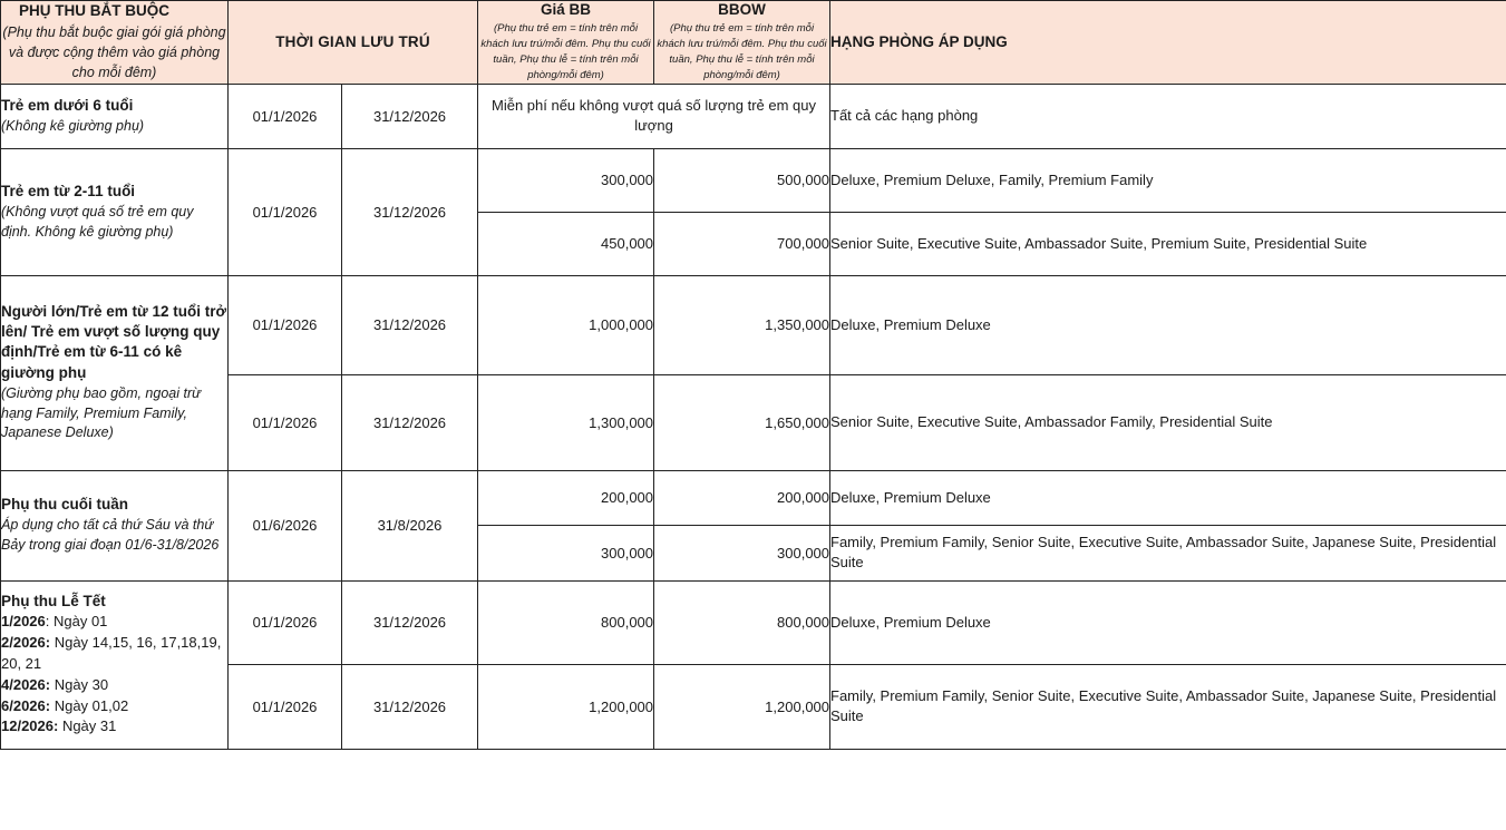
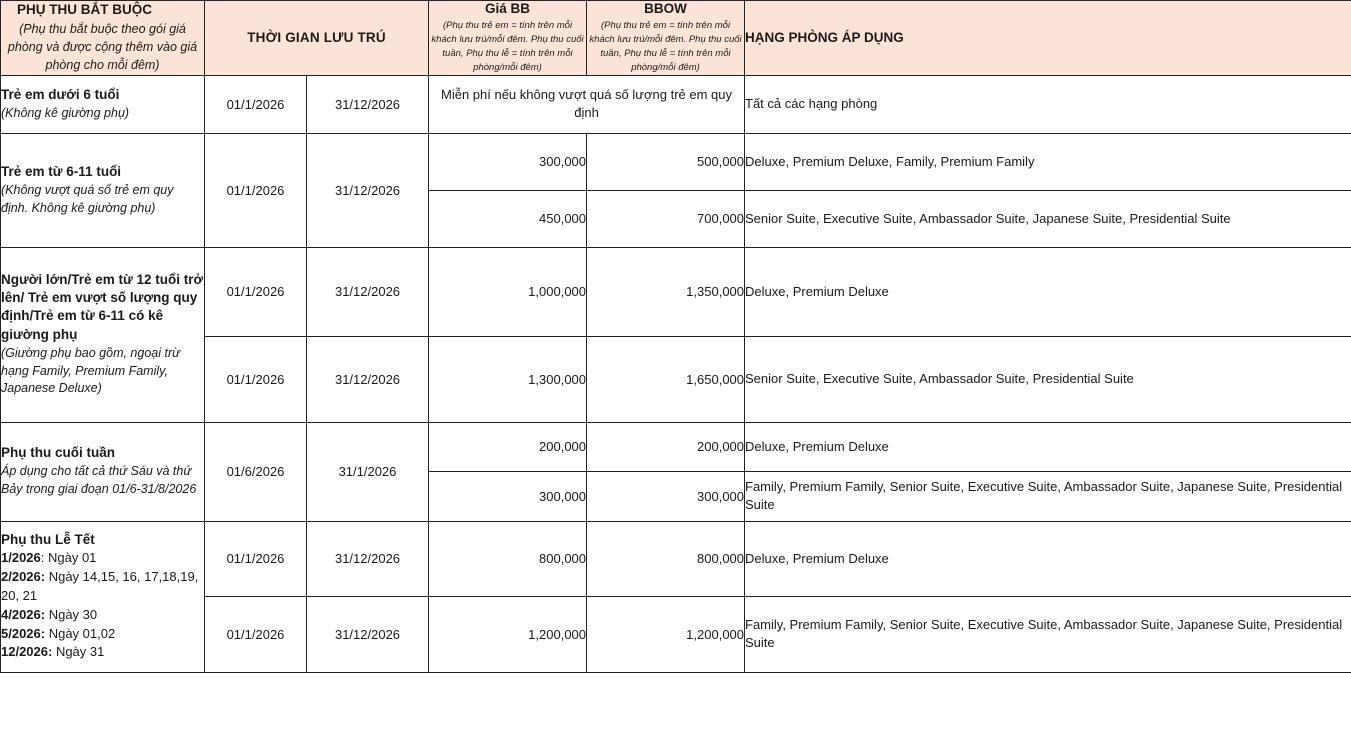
- PHỤ THU BẮT BUỘC (Phụ thu bắt buộc giai gói giá phòng và được cộng thêm vào giá phòng cho mỗi đêm)	THỜI GIAN LƯU TRÚ	Giá BB (Phụ thu trẻ em = tính trên mỗi khách lưu trú/mỗi đêm. Phụ thu cuối tuần, Phụ thu lễ = tính trên mỗi phòng/mỗi đêm)	BBOW (Phụ thu trẻ em = tính trên mỗi khách lưu trú/mỗi đêm. Phụ thu cuối tuần, Phụ thu lễ = tính trên mỗi phòng/mỗi đêm)	HẠNG PHÒNG ÁP DỤNG
+ PHỤ THU BẮT BUỘC (Phụ thu bắt buộc theo gói giá phòng và được cộng thêm vào giá phòng cho mỗi đêm)	THỜI GIAN LƯU TRÚ	Giá BB (Phụ thu trẻ em = tính trên mỗi khách lưu trú/mỗi đêm. Phụ thu cuối tuần, Phụ thu lễ = tính trên mỗi phòng/mỗi đêm)	BBOW (Phụ thu trẻ em = tính trên mỗi khách lưu trú/mỗi đêm. Phụ thu cuối tuần, Phụ thu lễ = tính trên mỗi phòng/mỗi đêm)	HẠNG PHÒNG ÁP DỤNG
- Trẻ em dưới 6 tuổi (Không kê giường phụ)	01/1/2026	31/12/2026	Miễn phí nếu không vượt quá số lượng trẻ em quy lượng	Tất cả các hạng phòng
+ Trẻ em dưới 6 tuổi (Không kê giường phụ)	01/1/2026	31/12/2026	Miễn phí nếu không vượt quá số lượng trẻ em quy định	Tất cả các hạng phòng
- Trẻ em từ 2-11 tuổi (Không vượt quá số trẻ em quy định. Không kê giường phụ)	01/1/2026	31/12/2026	300,000	500,000	Deluxe, Premium Deluxe, Family, Premium Family
+ Trẻ em từ 6-11 tuổi (Không vượt quá số trẻ em quy định. Không kê giường phụ)	01/1/2026	31/12/2026	300,000	500,000	Deluxe, Premium Deluxe, Family, Premium Family
- 450,000	700,000	Senior Suite, Executive Suite, Ambassador Suite, Premium Suite, Presidential Suite
+ 450,000	700,000	Senior Suite, Executive Suite, Ambassador Suite, Japanese Suite, Presidential Suite
  Người lớn/Trẻ em từ 12 tuổi trở lên/ Trẻ em vượt số lượng quy định/Trẻ em từ 6-11 có kê giường phụ (Giường phụ bao gồm, ngoại trừ hạng Family, Premium Family, Japanese Deluxe)	01/1/2026	31/12/2026	1,000,000	1,350,000	Deluxe, Premium Deluxe
- 01/1/2026	31/12/2026	1,300,000	1,650,000	Senior Suite, Executive Suite, Ambassador Family, Presidential Suite
+ 01/1/2026	31/12/2026	1,300,000	1,650,000	Senior Suite, Executive Suite, Ambassador Suite, Presidential Suite
- Phụ thu cuối tuần Áp dụng cho tất cả thứ Sáu và thứ Bảy trong giai đoạn 01/6-31/8/2026	01/6/2026	31/8/2026	200,000	200,000	Deluxe, Premium Deluxe
+ Phụ thu cuối tuần Áp dụng cho tất cả thứ Sáu và thứ Bảy trong giai đoạn 01/6-31/8/2026	01/6/2026	31/1/2026	200,000	200,000	Deluxe, Premium Deluxe
  300,000	300,000	Family, Premium Family, Senior Suite, Executive Suite, Ambassador Suite, Japanese Suite, Presidential Suite
- Phụ thu Lễ Tết 1/2026: Ngày 01 2/2026: Ngày 14,15, 16, 17,18,19, 20, 21 4/2026: Ngày 30 6/2026: Ngày 01,02 12/2026: Ngày 31	01/1/2026	31/12/2026	800,000	800,000	Deluxe, Premium Deluxe
+ Phụ thu Lễ Tết 1/2026: Ngày 01 2/2026: Ngày 14,15, 16, 17,18,19, 20, 21 4/2026: Ngày 30 5/2026: Ngày 01,02 12/2026: Ngày 31	01/1/2026	31/12/2026	800,000	800,000	Deluxe, Premium Deluxe
  01/1/2026	31/12/2026	1,200,000	1,200,000	Family, Premium Family, Senior Suite, Executive Suite, Ambassador Suite, Japanese Suite, Presidential Suite
